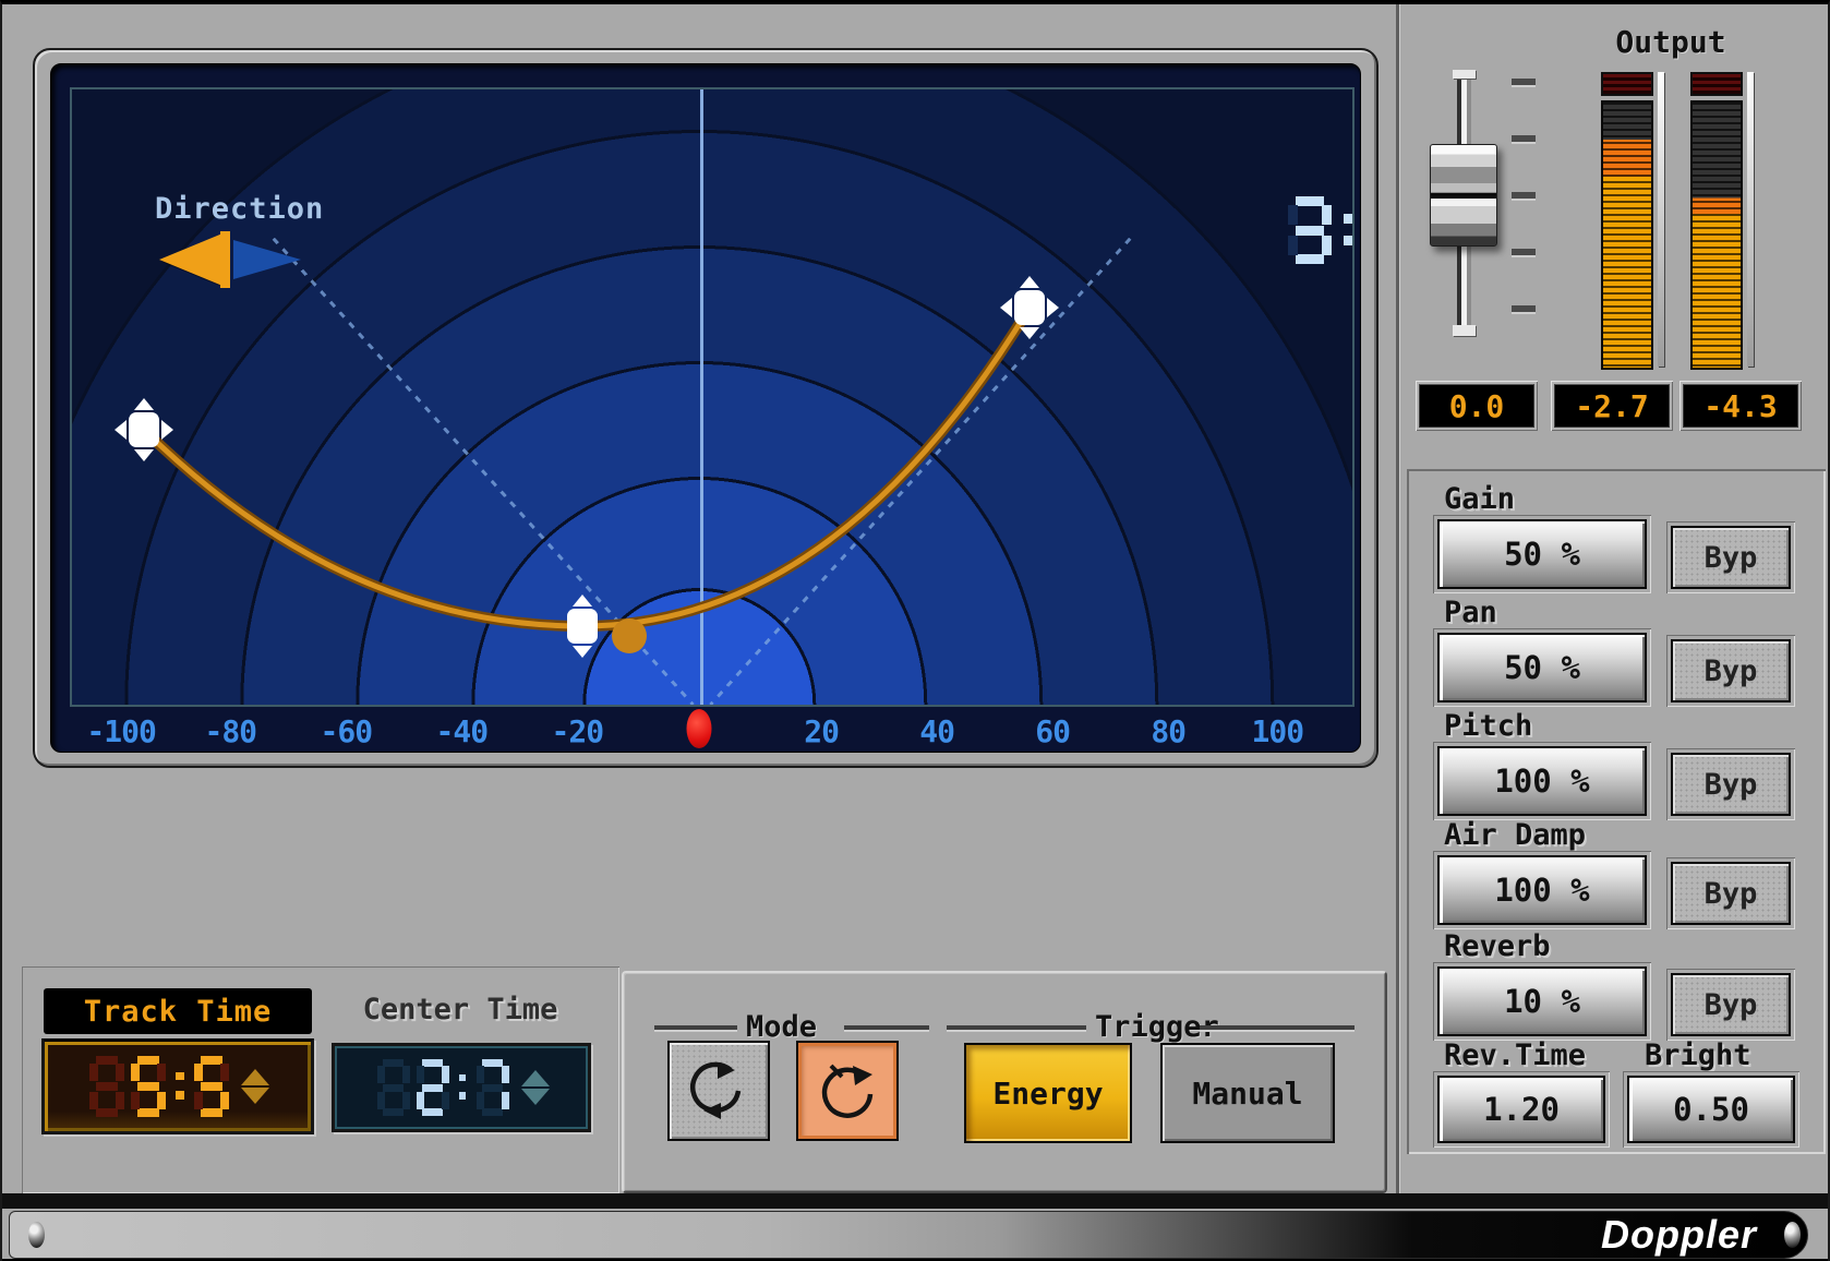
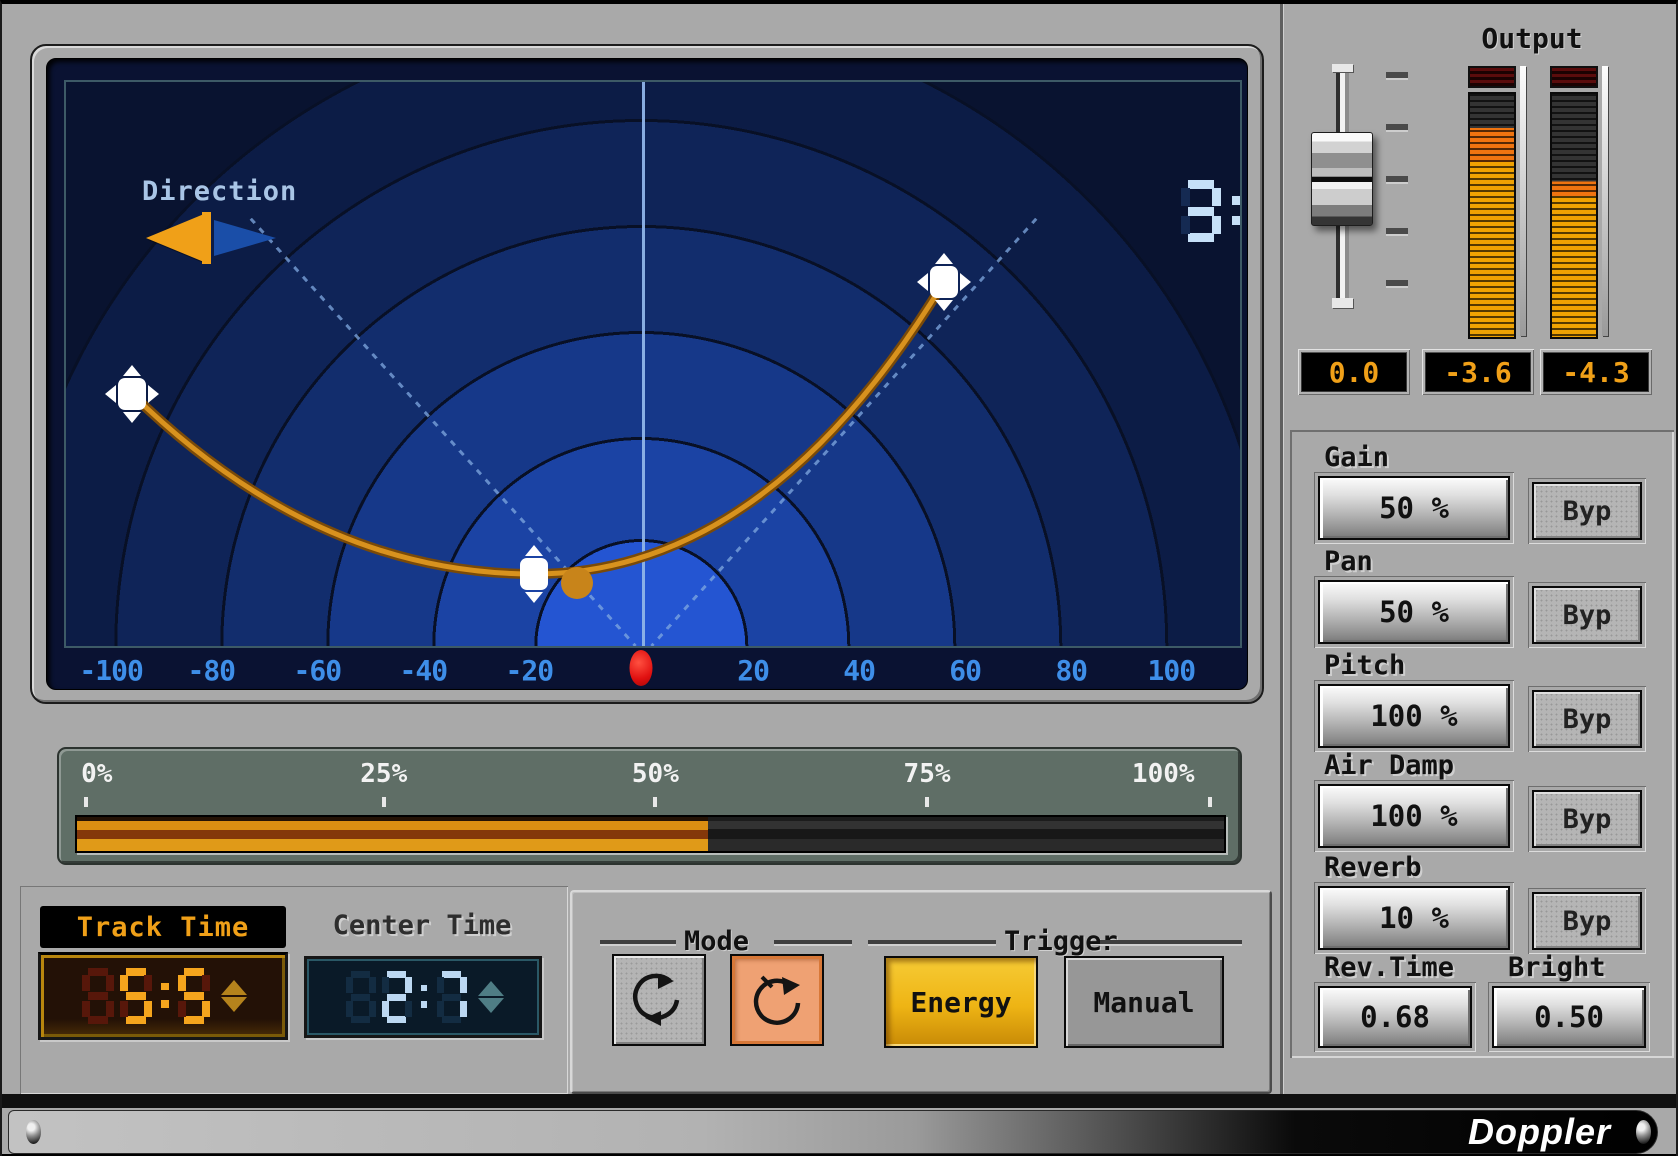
  Direction
  -100
  -80
  -60
  -40
  -20
  20
  40
  60
  80
  100
+ 0%
+ 25%
+ 50%
+ 75%
+ 100%
  Track Time
  Center Time
  Mode
  Trigge
  Energy
  Manual
  Output
  0.0
- -2.7
+ -3.6
  -4.3
  Gain
  50 %
  Byp
  Pan
  50 %
  Byp
  Pitch
  100 %
  Byp
  Air Damp
  100 %
  Byp
  Reverb
  10 %
  Byp
  Rev.Time
  Bright
- 1.20
+ 0.68
  0.50
  Doppler
